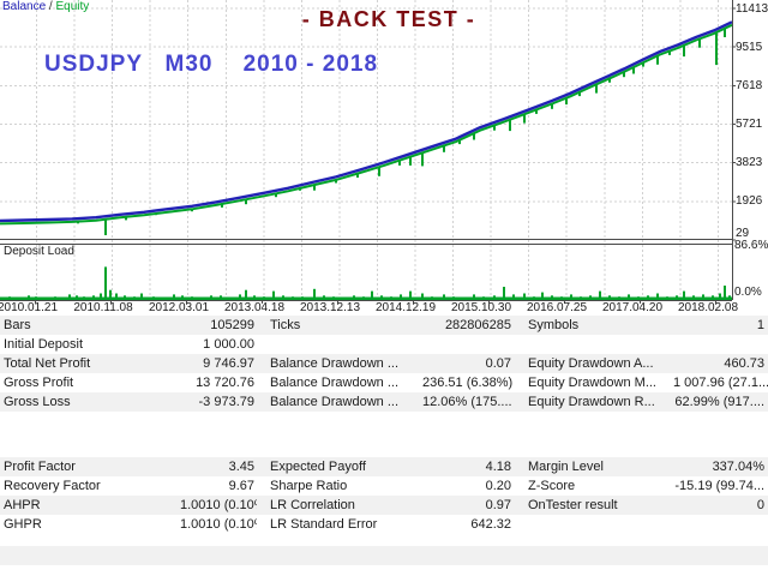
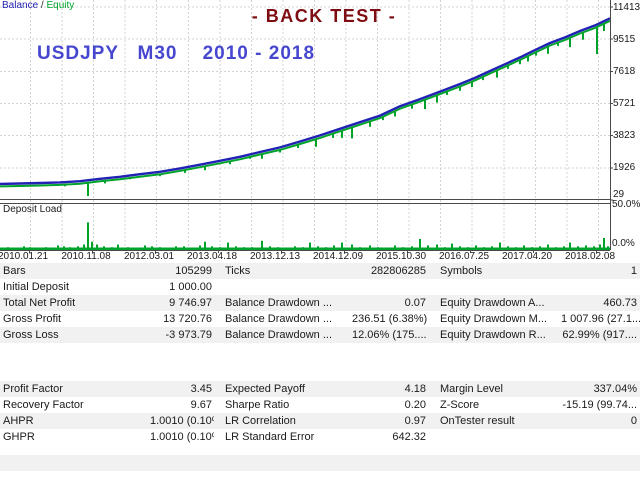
  Balance / Equity
  - BACK TEST -
  USDJPY M30 2010 - 2018
  11413
  9515
  7618
  5721
  3823
  1926
  29
  Deposit Load
- 86.6%
+ 50.0%
  0.0%
  2010.01.21
  2010.11.08
  2012.03.01
  2013.04.18
  2013.12.13
- 2014.12.19
+ 2014.12.09
  2015.10.30
  2016.07.25
  2017.04.20
  2018.02.08
  Bars
  105299
  Ticks
  282806285
  Symbols
  1
  Initial Deposit
  1 000.00
  Total Net Profit
  9 746.97
  Balance Drawdown ...
  0.07
  Equity Drawdown A...
  460.73
  Gross Profit
  13 720.76
  Balance Drawdown ...
  236.51 (6.38%)
  Equity Drawdown M...
  1 007.96 (27.1..
  Gross Loss
  -3 973.79
  Balance Drawdown ...
  12.06% (175....
  Equity Drawdown R...
  62.99% (917....
  Profit Factor
  3.45
  Expected Payoff
  4.18
  Margin Level
  337.04%
  Recovery Factor
  9.67
  Sharpe Ratio
  0.20
  Z-Score
  -15.19 (99.74...
  AHPR
  1.0010 (0.10
  LR Correlation
  0.97
  OnTester result
  0
  GHPR
  1.0010 (0.10
  LR Standard Error
  642.32
